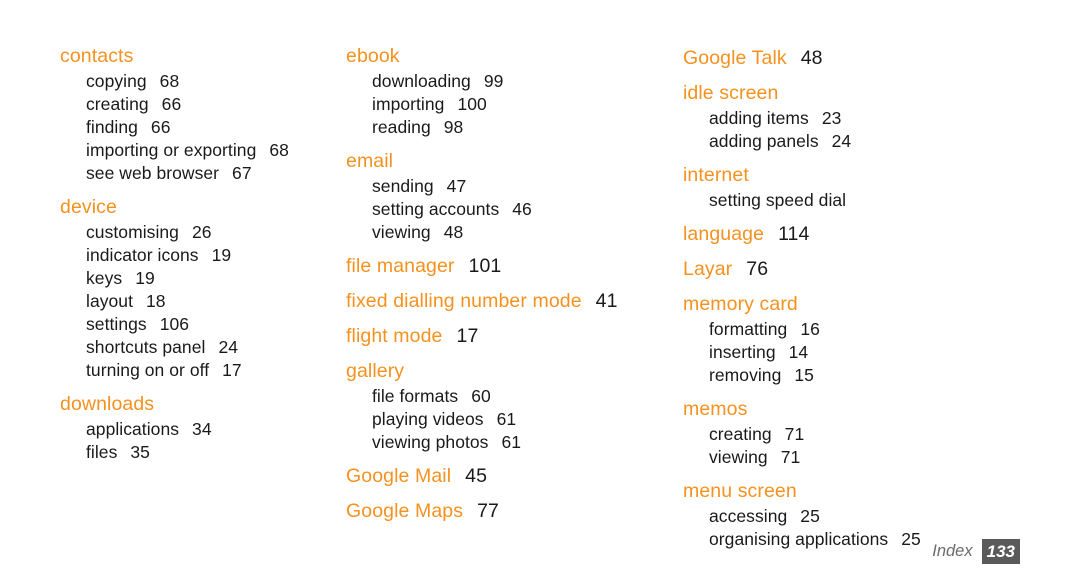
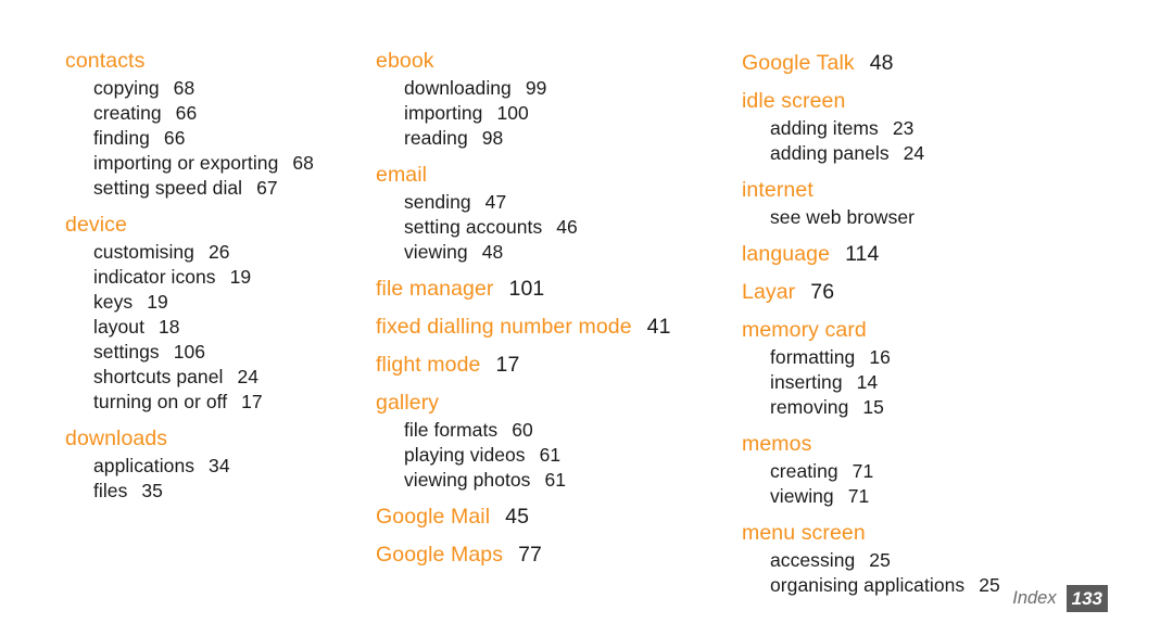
  contacts
  copying 68
  creating 66
  finding 66
  importing or exporting 68
- see web browser 67
+ setting speed dial 67
  device
  customising 26
  indicator icons 19
  keys 19
  layout 18
  settings 106
  shortcuts panel 24
  turning on or off 17
  downloads
  applications 34
  files 35
  ebook
  downloading 99
  importing 100
  reading 98
  email
  sending 47
  setting accounts 46
  viewing 48
  file manager 101
  fixed dialling number mode 41
  flight mode 17
  gallery
  file formats 60
  playing videos 61
  viewing photos 61
  Google Mail 45
  Google Maps 77
  Google Talk 48
  idle screen
  adding items 23
  adding panels 24
  internet
- setting speed dial
+ see web browser
  language 114
  Layar 76
  memory card
  formatting 16
  inserting 14
  removing 15
  memos
  creating 71
  viewing 71
  menu screen
  accessing 25
  organising applications 25
  Index
  133
